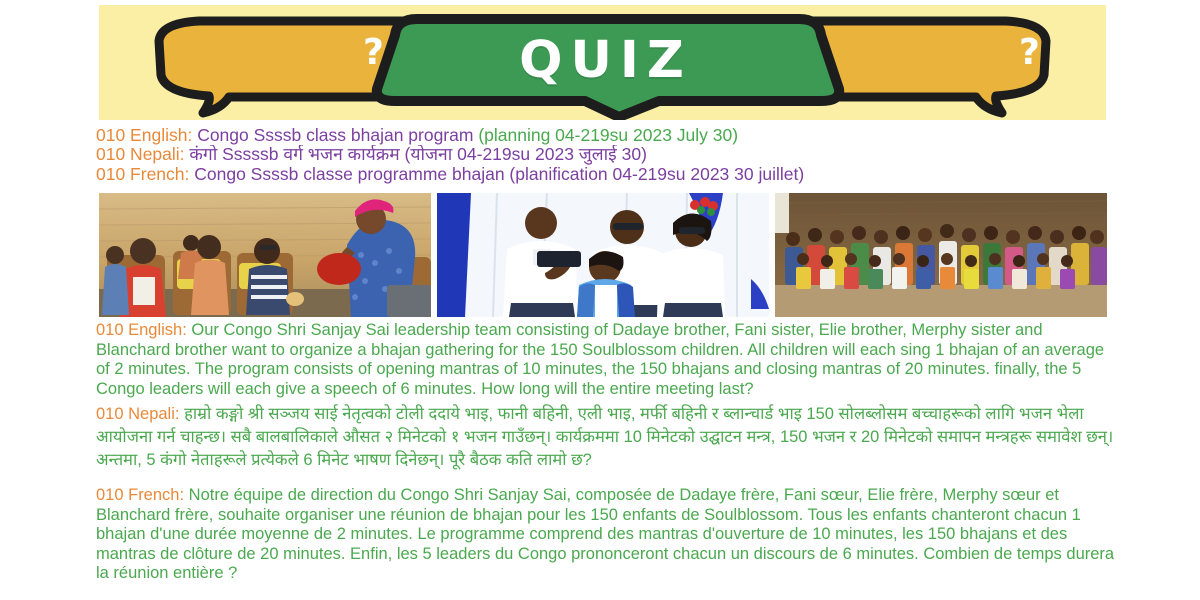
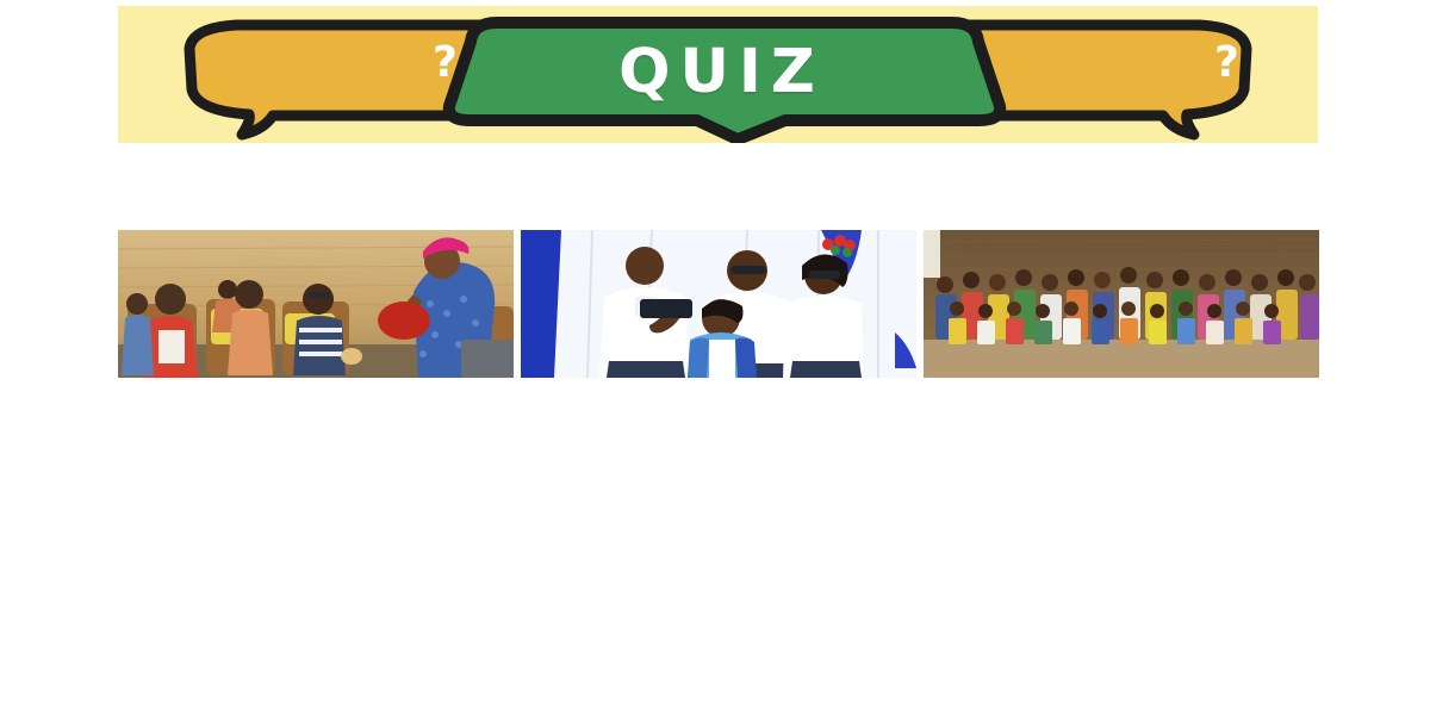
  ?
  ?
  QUIZ
- 010 English: Congo Ssssb class bhajan program (planning 04-219su 2023 July 30)
- 010 Nepali: कंगो Sssssb वर्ग भजन कार्यक्रम (योजना 04-219su 2023 जुलाई 30)
- 010 French: Congo Ssssb classe programme bhajan (planification 04-219su 2023 30 juillet)
- 010 English: Our Congo Shri Sanjay Sai leadership team consisting of Dadaye brother, Fani sister, Elie brother, Merphy sister and Blanchard brother want to organize a bhajan gathering for the 150 Soulblossom children. All children will each sing 1 bhajan of an average of 2 minutes. The program consists of opening mantras of 10 minutes, the 150 bhajans and closing mantras of 20 minutes. finally, the 5 Congo leaders will each give a speech of 6 minutes. How long will the entire meeting last?
- 010 Nepali: हाम्रो कङ्गो श्री सञ्जय साई नेतृत्वको टोली ददाये भाइ, फानी बहिनी, एली भाइ, मर्फी बहिनी र ब्लान्चार्ड भाइ 150 सोलब्लोसम बच्चाहरूको लागि भजन भेला आयोजना गर्न चाहन्छ। सबै बालबालिकाले औसत २ मिनेटको १ भजन गाउँछन्। कार्यक्रममा 10 मिनेटको उद्घाटन मन्त्र, 150 भजन र 20 मिनेटको समापन मन्त्रहरू समावेश छन्। अन्तमा, 5 कंगो नेताहरूले प्रत्येकले 6 मिनेट भाषण दिनेछन्। पूरै बैठक कति लामो छ?
- 010 French: Notre équipe de direction du Congo Shri Sanjay Sai, composée de Dadaye frère, Fani sœur, Elie frère, Merphy sœur et Blanchard frère, souhaite organiser une réunion de bhajan pour les 150 enfants de Soulblossom. Tous les enfants chanteront chacun 1 bhajan d'une durée moyenne de 2 minutes. Le programme comprend des mantras d'ouverture de 10 minutes, les 150 bhajans et des mantras de clôture de 20 minutes. Enfin, les 5 leaders du Congo prononceront chacun un discours de 6 minutes. Combien de temps durera la réunion entière ?
